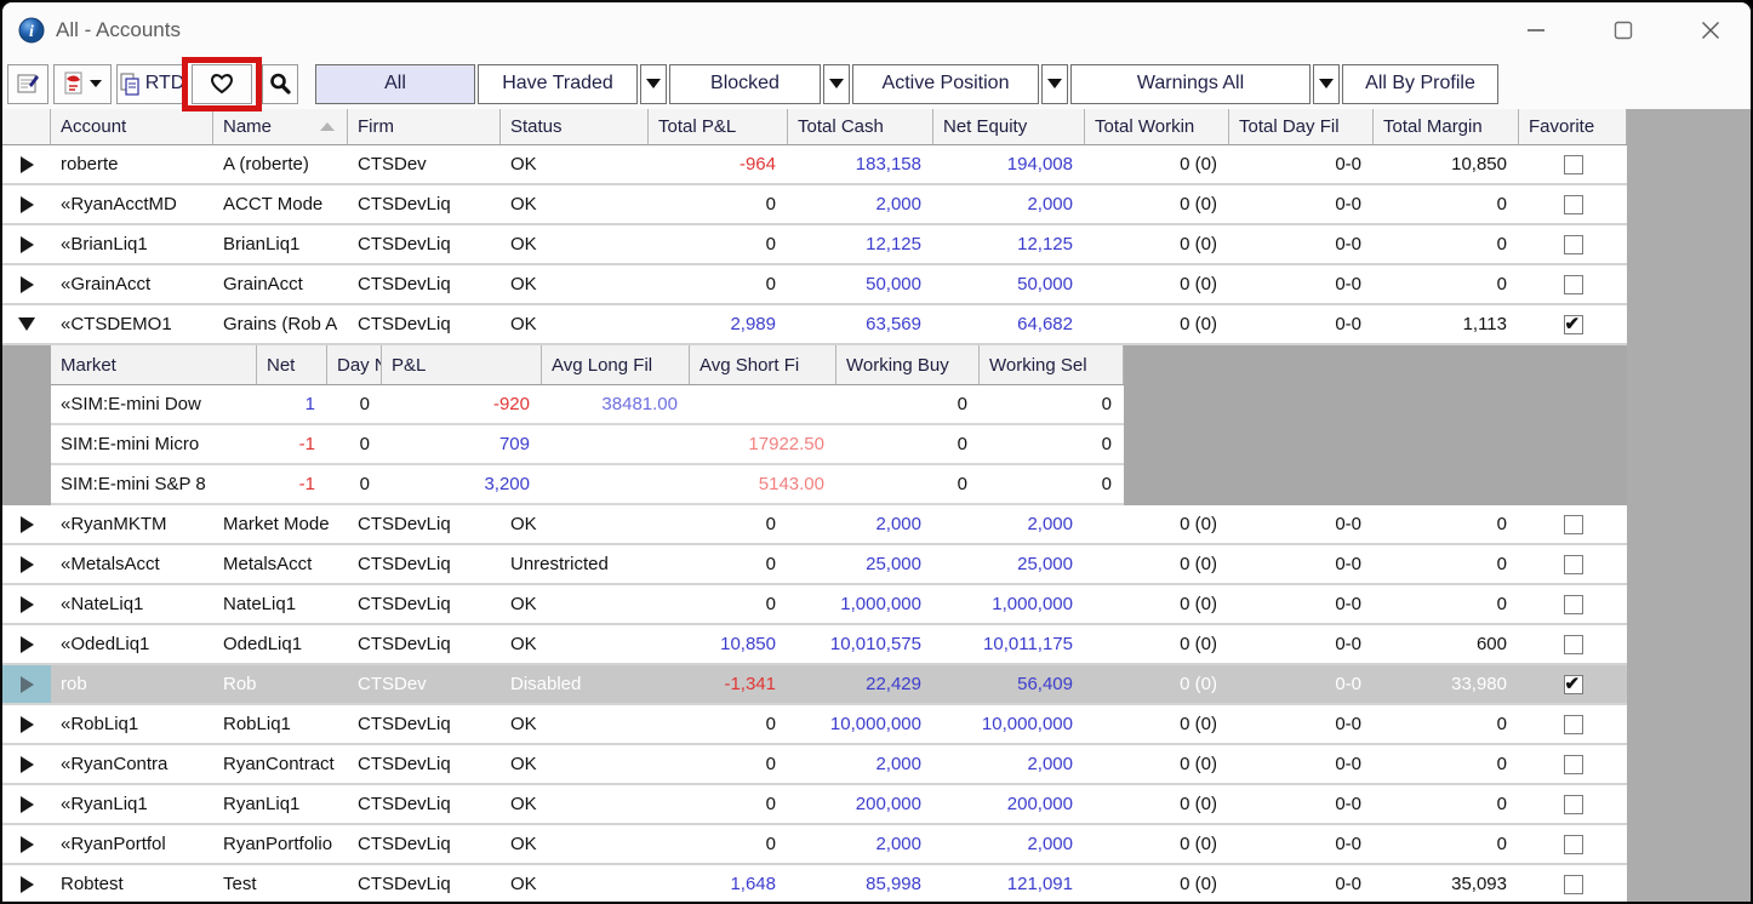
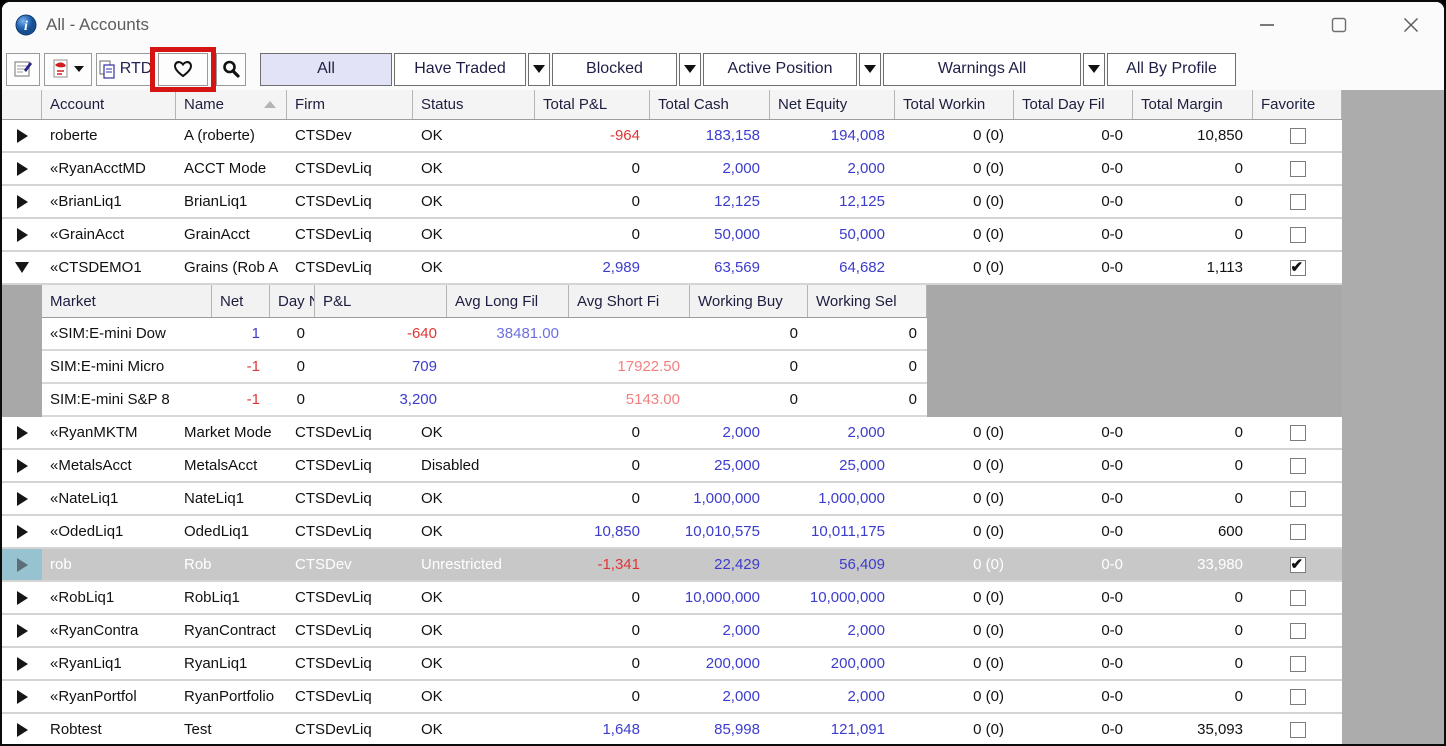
  i
  All - Accounts
  RTD
  All
  Have Traded
  Blocked
  Active Position
  Warnings All
  All By Profile
  Account
  Name
  Firm
  Status
  Total P&L
  Total Cash
  Net Equity
  Total Workin
  Total Day Fil
  Total Margin
  Favorite
  roberte
  A (roberte)
  CTSDev
  OK
  -964
  183,158
  194,008
  0 (0)
  0-0
  10,850
  «RyanAcctMD
  ACCT Mode
  CTSDevLiq
  OK
  0
  2,000
  2,000
  0 (0)
  0-0
  0
  «BrianLiq1
  BrianLiq1
  CTSDevLiq
  OK
  0
  12,125
  12,125
  0 (0)
  0-0
  0
  «GrainAcct
  GrainAcct
  CTSDevLiq
  OK
  0
  50,000
  50,000
  0 (0)
  0-0
  0
  «CTSDEMO1
  Grains (Rob A
  CTSDevLiq
  OK
  2,989
  63,569
  64,682
  0 (0)
  0-0
  1,113
  Market
  Net
  Day
  P&L
  Avg Long Fil
  Avg Short Fi
  Working Buy
  Working Sel
  «SIM:E-mini Dow
  1
  0
- -920
+ -640
  38481.00
  0
  0
  SIM:E-mini Micro
  -1
  0
  709
  17922.50
  0
  0
  SIM:E-mini S&P 8
  -1
  0
  3,200
  5143.00
  0
  0
  «RyanMKTM
  Market Mode
  CTSDevLiq
  OK
  0
  2,000
  2,000
  0 (0)
  0-0
  0
  «MetalsAcct
  MetalsAcct
  CTSDevLiq
- Unrestricted
+ Disabled
  0
  25,000
  25,000
  0 (0)
  0-0
  0
  «NateLiq1
  NateLiq1
  CTSDevLiq
  OK
  0
  1,000,000
  1,000,000
  0 (0)
  0-0
  0
  «OdedLiq1
  OdedLiq1
  CTSDevLiq
  OK
  10,850
  10,010,575
  10,011,175
  0 (0)
  0-0
  600
  rob
  Rob
  CTSDev
- Disabled
+ Unrestricted
  -1,341
  22,429
  56,409
  0 (0)
  0-0
  33,980
  «RobLiq1
  RobLiq1
  CTSDevLiq
  OK
  0
  10,000,000
  10,000,000
  0 (0)
  0-0
  0
  «RyanContra
  RyanContract
  CTSDevLiq
  OK
  0
  2,000
  2,000
  0 (0)
  0-0
  0
  «RyanLiq1
  RyanLiq1
  CTSDevLiq
  OK
  0
  200,000
  200,000
  0 (0)
  0-0
  0
  «RyanPortfol
  RyanPortfolio
  CTSDevLiq
  OK
  0
  2,000
  2,000
  0 (0)
  0-0
  0
  Robtest
  Test
  CTSDevLiq
  OK
  1,648
  85,998
  121,091
  0 (0)
  0-0
  35,093
